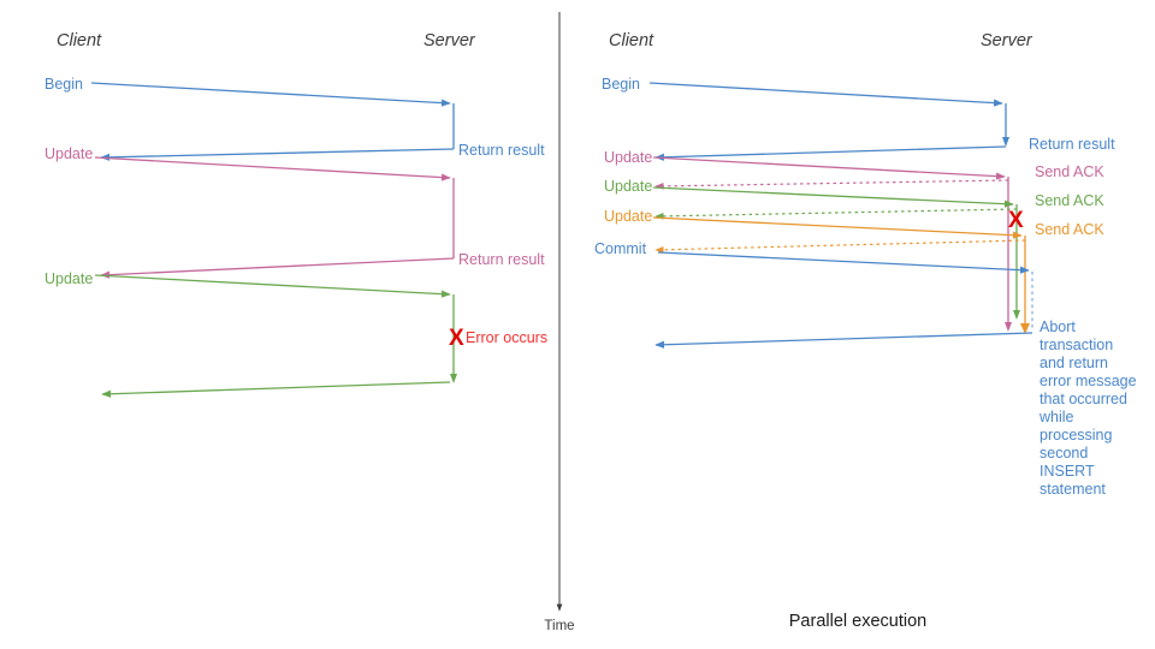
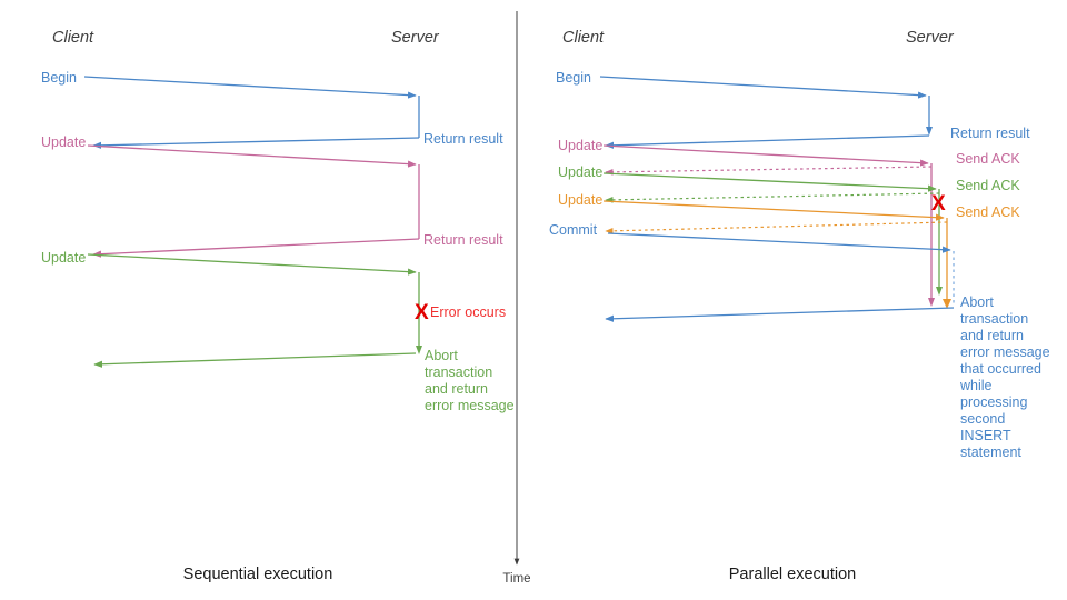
  Time
  Client
  Server
  Begin
  Return result
  Update
  Return result
  Update
  X
  Error occurs
+ Abort transaction and return error message
+ Sequential execution
  Client
  Server
  Begin
  Return result
  Update
  Send ACK
  Update
  Send ACK
  X
  Update
  Send ACK
  Commit
  Abort transaction and return error message that occurred while processing second INSERT statement
  Parallel execution
